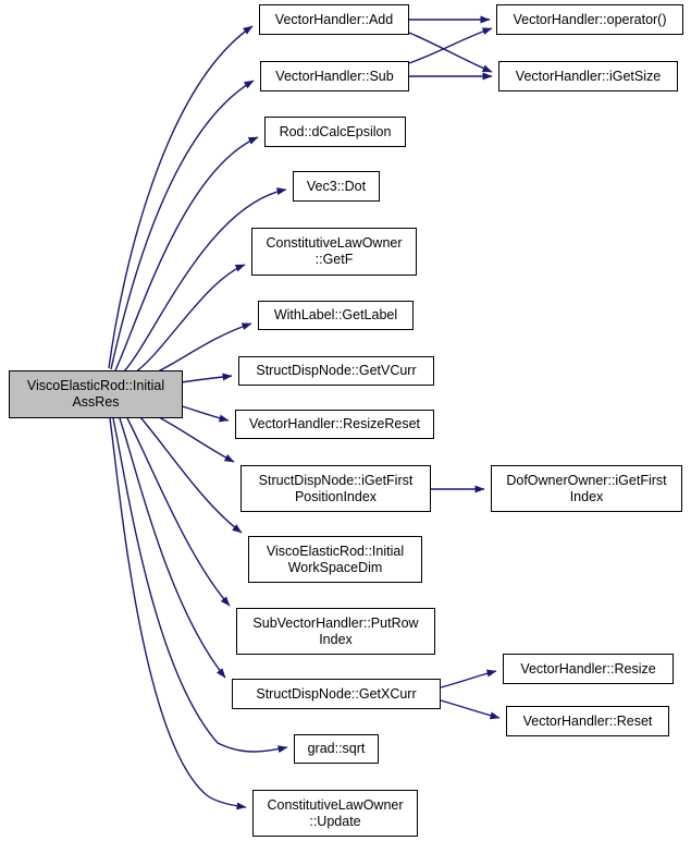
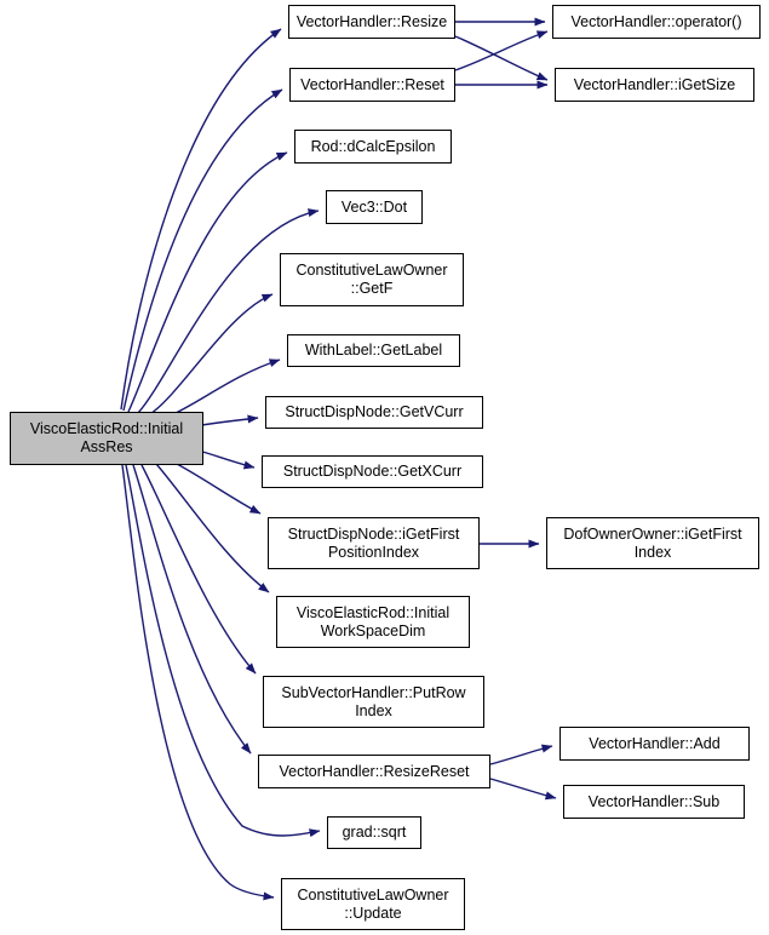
  ViscoElasticRod::Initial
  AssRes
- VectorHandler::Add
+ VectorHandler::Resize
  VectorHandler::operator()
- VectorHandler::Sub
+ VectorHandler::Reset
  VectorHandler::iGetSize
  Rod::dCalcEpsilon
  Vec3::Dot
  ConstitutiveLawOwner
  ::GetF
  WithLabel::GetLabel
  StructDispNode::GetVCurr
- VectorHandler::ResizeReset
+ StructDispNode::GetXCurr
  StructDispNode::iGetFirst
  PositionIndex
  DofOwnerOwner::iGetFirst
  Index
  ViscoElasticRod::Initial
  WorkSpaceDim
  SubVectorHandler::PutRow
  Index
- StructDispNode::GetXCurr
+ VectorHandler::ResizeReset
- VectorHandler::Resize
+ VectorHandler::Add
- VectorHandler::Reset
+ VectorHandler::Sub
  grad::sqrt
  ConstitutiveLawOwner
  ::Update
